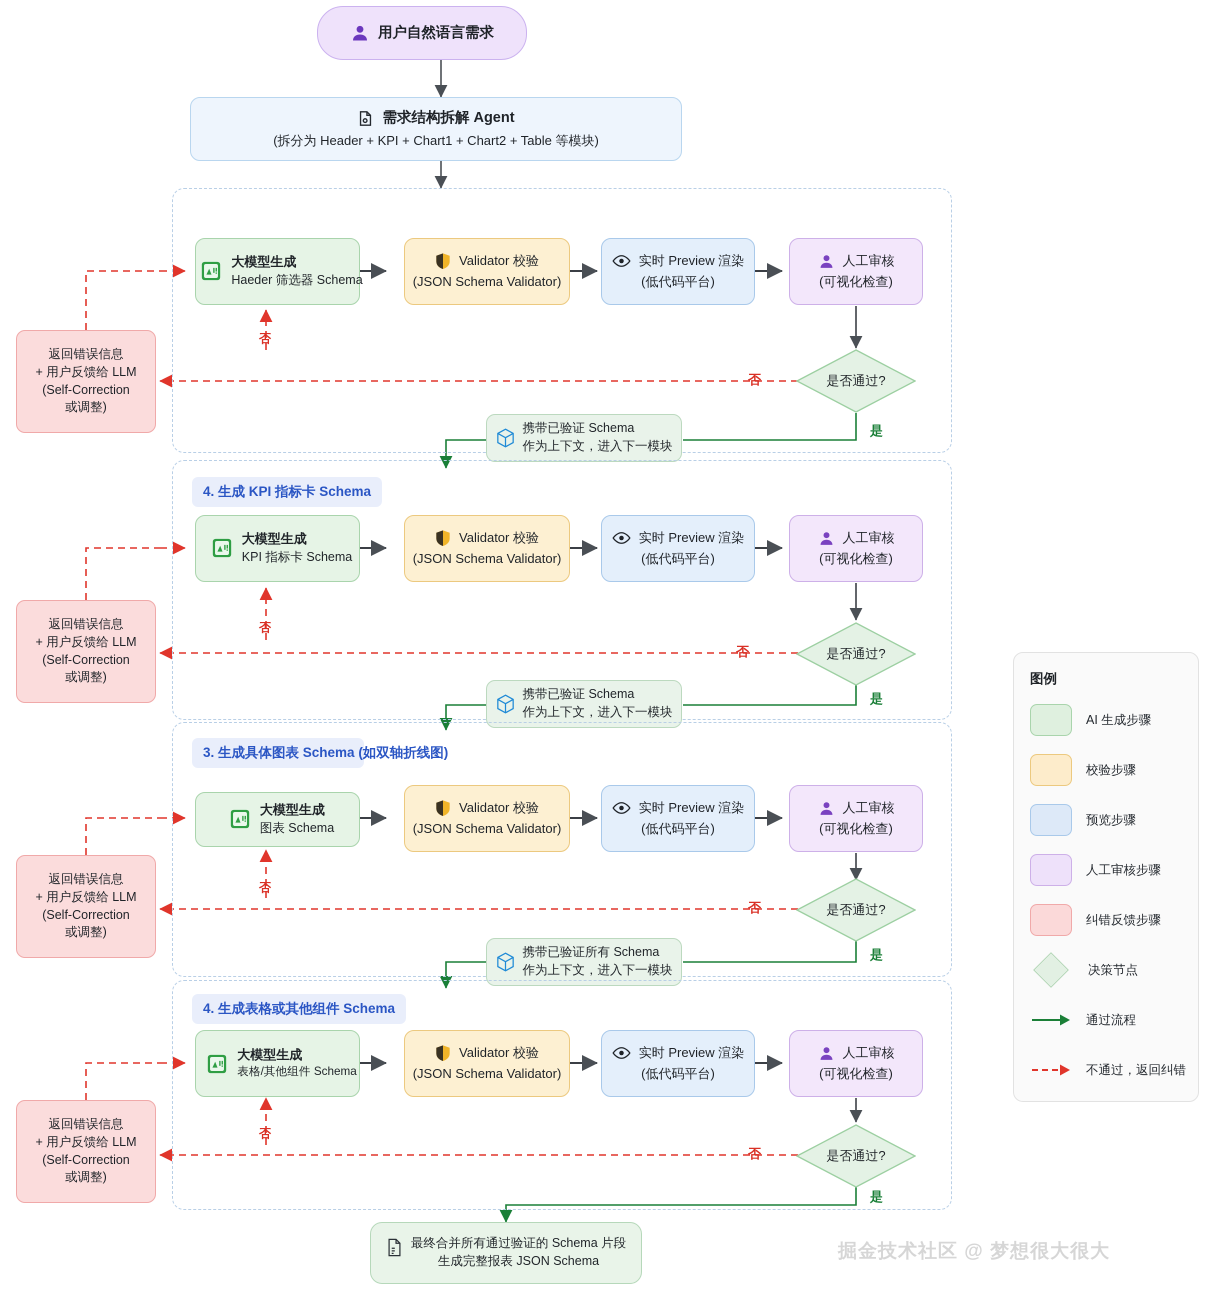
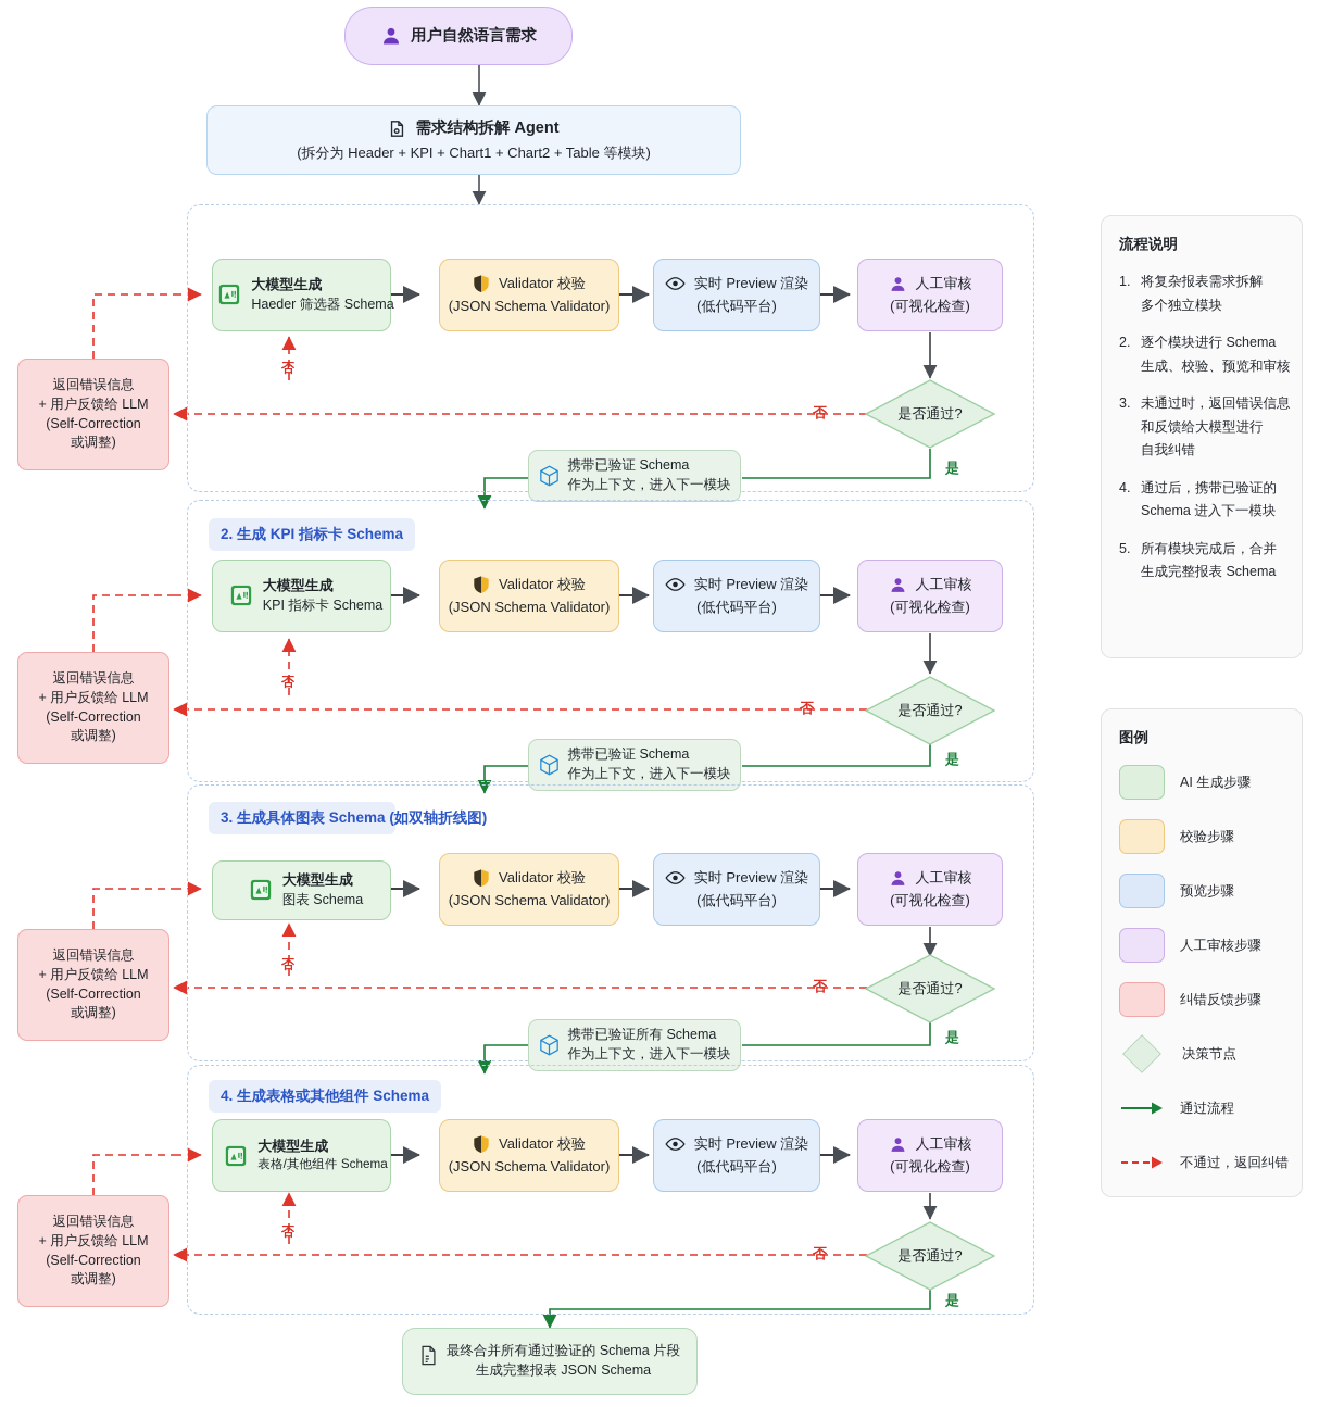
  用户自然语言需求
  需求结构拆解 Agent
  (拆分为 Header + KPI + Chart1 + Chart2 + Table 等模块)
  大模型生成
  Haeder 筛选器 Schema
  Validator 校验
  (JSON Schema Validator)
  实时 Preview 渲染
  (低代码平台)
  人工审核
  (可视化检查)
  是否通过?
  否
  是
  返回错误信息
  + 用户反馈给 LLM
  (Self-Correction
  或调整)
  携带已验证 Schema
  作为上下文，进入下一模块
- 4. 生成 KPI 指标卡 Schema
+ 2. 生成 KPI 指标卡 Schema
  大模型生成
  KPI 指标卡 Schema
  Validator 校验
  (JSON Schema Validator)
  实时 Preview 渲染
  (低代码平台)
  人工审核
  (可视化检查)
  是否通过?
  否
  是
  返回错误信息
  + 用户反馈给 LLM
  (Self-Correction
  或调整)
  携带已验证 Schema
  作为上下文，进入下一模块
  3. 生成具体图表 Schema (如双轴折线图)
  大模型生成
  图表 Schema
  Validator 校验
  (JSON Schema Validator)
  实时 Preview 渲染
  (低代码平台)
  人工审核
  (可视化检查)
  是否通过?
  否
  是
  返回错误信息
  + 用户反馈给 LLM
  (Self-Correction
  或调整)
  携带已验证所有 Schema
  作为上下文，进入下一模块
  4. 生成表格或其他组件 Schema
  大模型生成
  表格/其他组件 Schema
  Validator 校验
  (JSON Schema Validator)
  实时 Preview 渲染
  (低代码平台)
  人工审核
  (可视化检查)
  是否通过?
  否
  是
  返回错误信息
  + 用户反馈给 LLM
  (Self-Correction
  或调整)
  最终合并所有通过验证的 Schema 片段
  生成完整报表 JSON Schema
+ 流程说明
+ 1.
+ 将复杂报表需求拆解
+ 多个独立模块
+ 2.
+ 逐个模块进行 Schema
+ 生成、校验、预览和审核
+ 3.
+ 未通过时，返回错误信息
+ 和反馈给大模型进行
+ 自我纠错
+ 4.
+ 通过后，携带已验证的
+ Schema 进入下一模块
+ 5.
+ 所有模块完成后，合并
+ 生成完整报表 Schema
  图例
  AI 生成步骤
  校验步骤
  预览步骤
  人工审核步骤
  纠错反馈步骤
  决策节点
  通过流程
  不通过，返回纠错
- 掘金技术社区 @ 梦想很大很大
